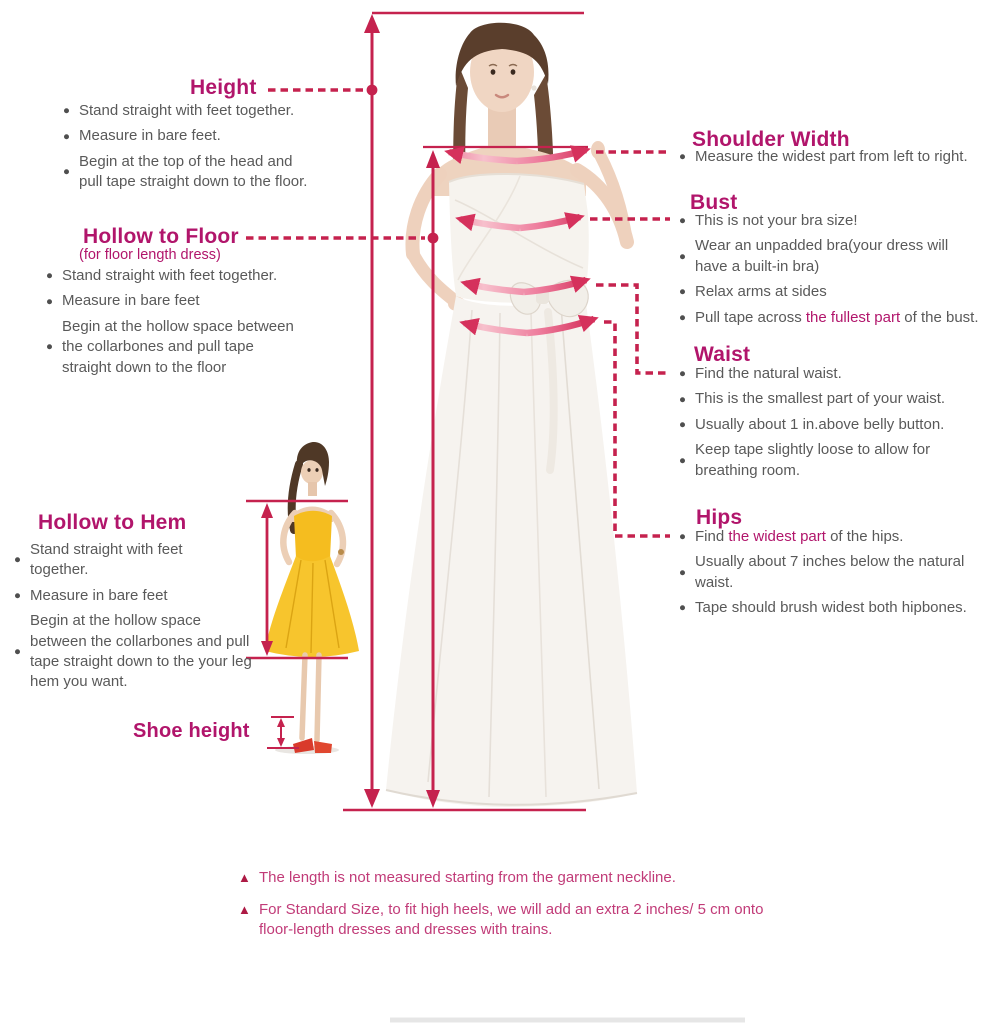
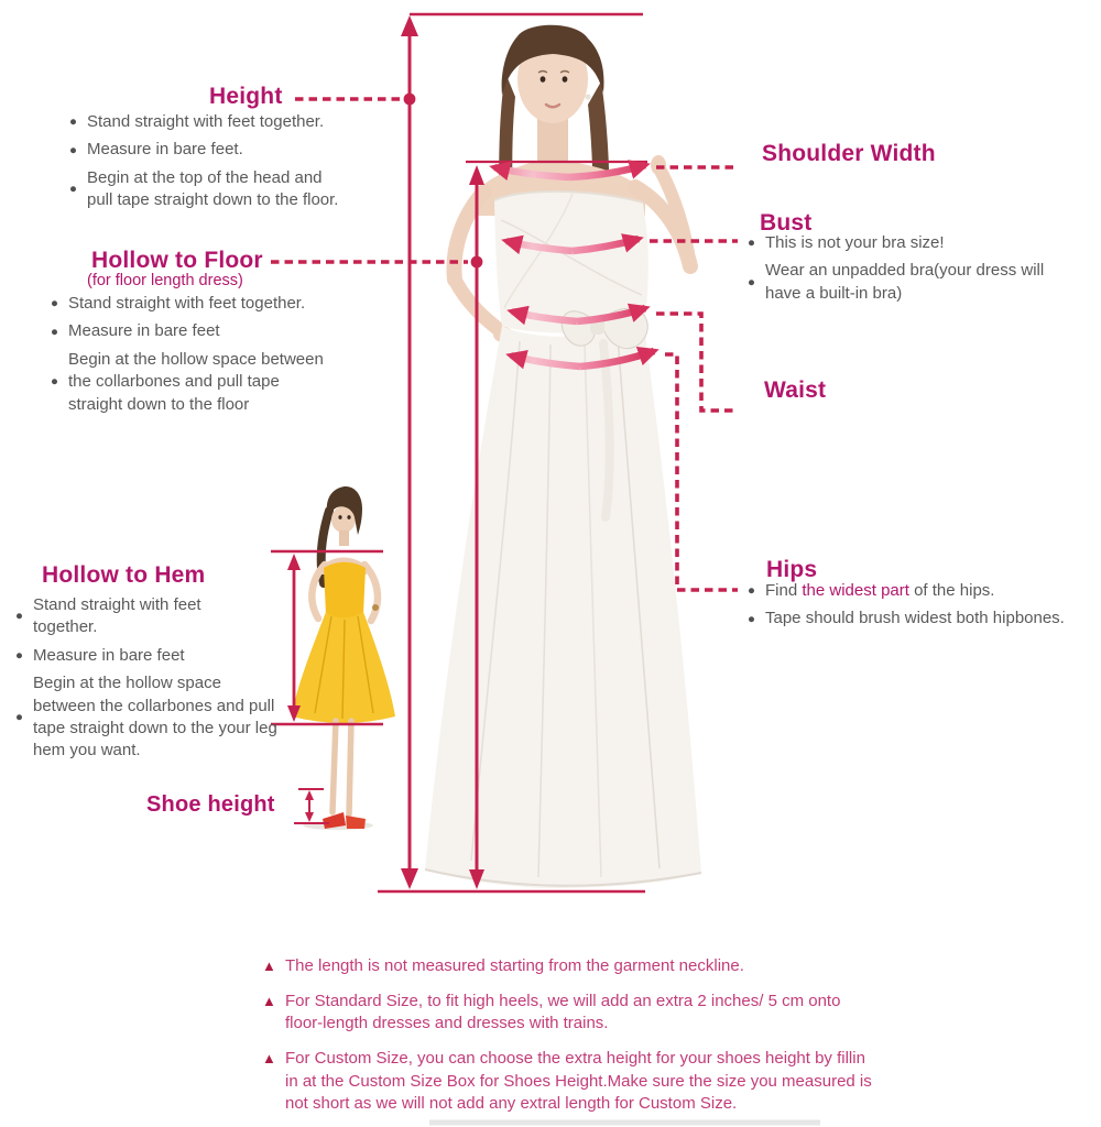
  Height
  Stand straight with feet together.
  Measure in bare feet.
  Begin at the top of the head and
  pull tape straight down to the floor.
  Hollow to Floor
  (for floor length dress)
  Stand straight with feet together.
  Measure in bare feet
  Begin at the hollow space between
  the collarbones and pull tape
  straight down to the floor
  Hollow to Hem
  Stand straight with feet
  together.
  Measure in bare feet
  Begin at the hollow space
  between the collarbones and pull
  tape straight down to the your leg
  hem you want.
  Shoe height
  Shoulder Width
- Measure the widest part from left to right.
  Bust
  This is not your bra size!
  Wear an unpadded bra(your dress will
  have a built-in bra)
- Relax arms at sides
- Pull tape across the fullest part of the bust.
  Waist
- Find the natural waist.
- This is the smallest part of your waist.
- Usually about 1 in.above belly button.
- Keep tape slightly loose to allow for
- breathing room.
  Hips
  Find the widest part of the hips.
- Usually about 7 inches below the natural
- waist.
  Tape should brush widest both hipbones.
  The length is not measured starting from the garment neckline.
  For Standard Size, to fit high heels, we will add an extra 2 inches/ 5 cm onto
  floor-length dresses and dresses with trains.
+ For Custom Size, you can choose the extra height for your shoes height by fillin
+ in at the Custom Size Box for Shoes Height.Make sure the size you measured is
+ not short as we will not add any extral length for Custom Size.
